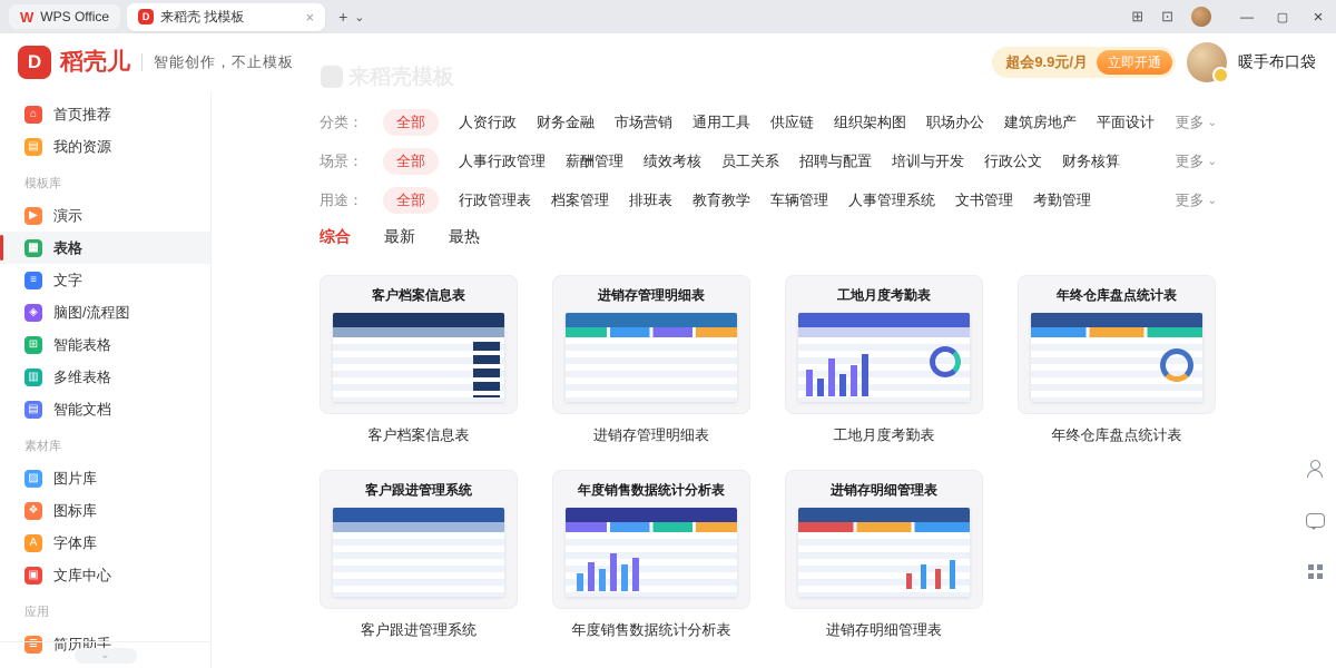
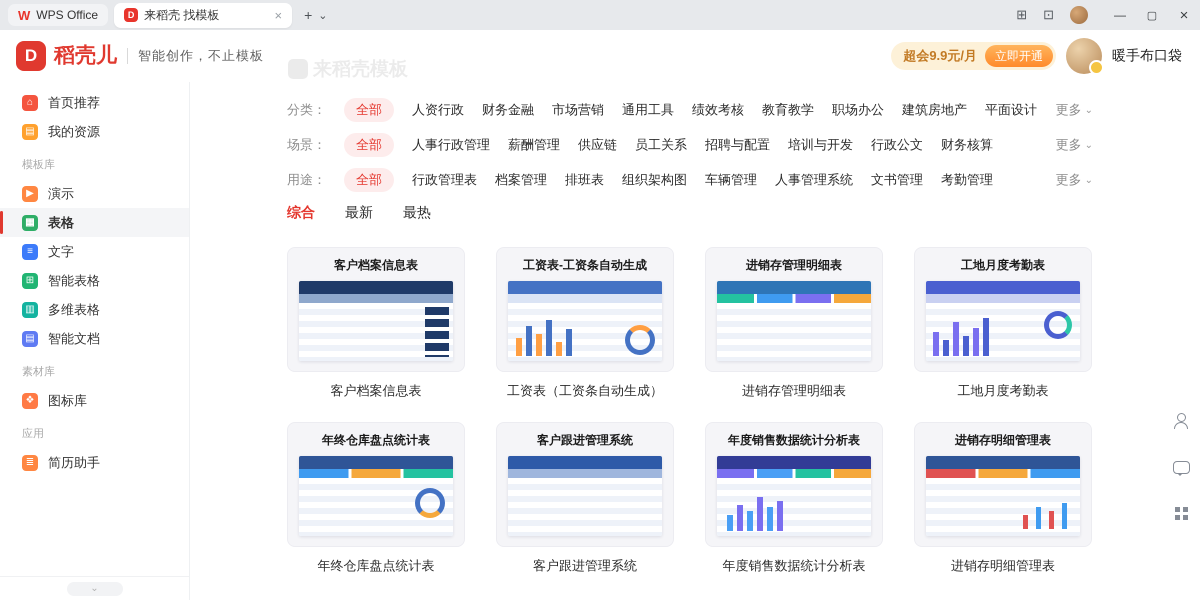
  W
  WPS Office
  D
  来稻壳 找模板
  ×
  +
  ⌄
  ⊞
  ⊡
  —
  ▢
  ×
  D
  稻壳儿
  智能创作，不止模板
  超会9.9元/月
  立即开通
  暖手布口袋
  ⌂
  首页推荐
  ▤
  我的资源
  模板库
  ▶
  演示
  ▦
  表格
  ≡
  文字
- ◈
- 脑图/流程图
  ⊞
  智能表格
  ▥
  多维表格
  ▤
  智能文档
  素材库
- ▨
- 图片库
  ❖
  图标库
- A
- 字体库
- ▣
- 文库中心
  应用
  ≣
  简历助手
  ⌄
  分类：
  全部
  人资行政
  财务金融
  市场营销
  通用工具
- 供应链
+ 绩效考核
- 组织架构图
+ 教育教学
  职场办公
  建筑房地产
  平面设计
  更多
  ⌄
  场景：
  全部
  人事行政管理
  薪酬管理
- 绩效考核
+ 供应链
  员工关系
  招聘与配置
  培训与开发
  行政公文
  财务核算
  更多
  ⌄
  用途：
  全部
  行政管理表
  档案管理
  排班表
- 教育教学
+ 组织架构图
  车辆管理
  人事管理系统
  文书管理
  考勤管理
  更多
  ⌄
  综合
  最新
  最热
  客户档案信息表
  客户档案信息表
+ 工资表-工资条自动生成
+ 工资表（工资条自动生成）
  进销存管理明细表
  进销存管理明细表
  工地月度考勤表
  工地月度考勤表
  年终仓库盘点统计表
  年终仓库盘点统计表
  客户跟进管理系统
  客户跟进管理系统
  年度销售数据统计分析表
  年度销售数据统计分析表
  进销存明细管理表
  进销存明细管理表
